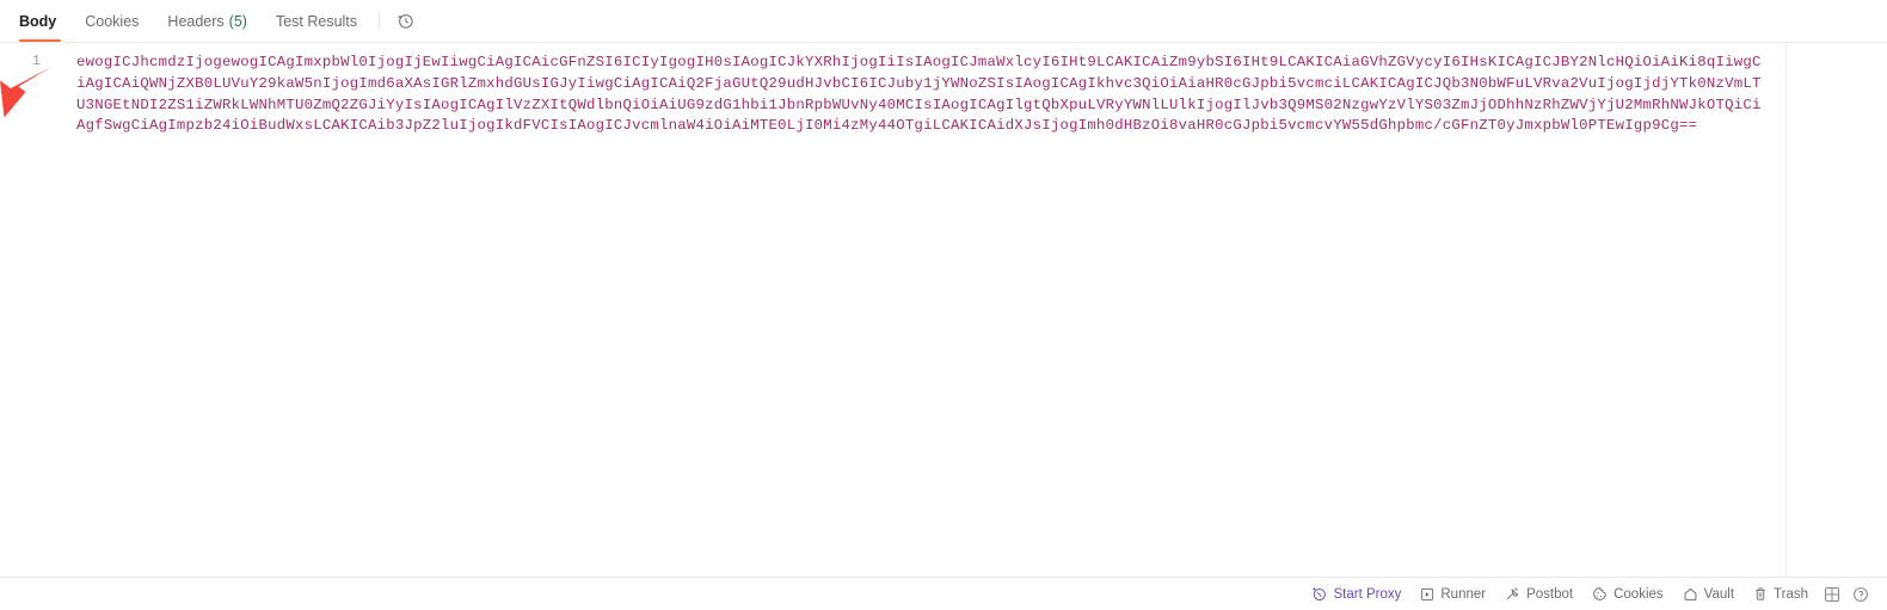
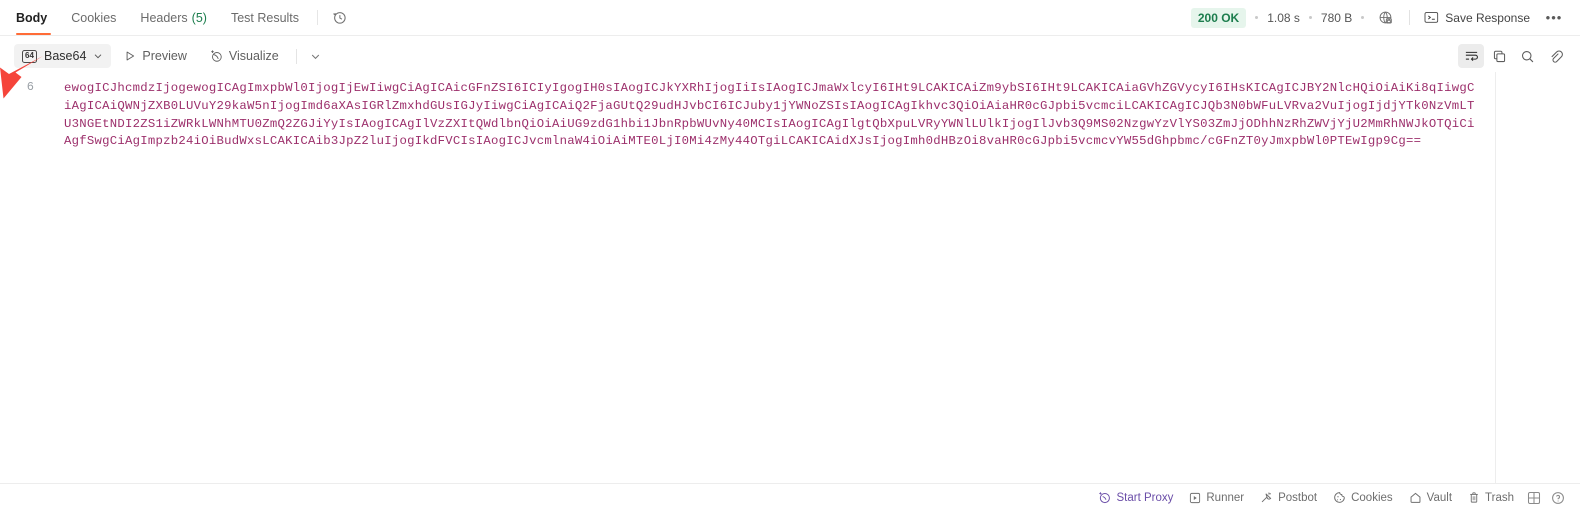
  Body
  Cookies
  Headers
  (5)
  Test Results
+ 200 OK
+ 1.08 s
+ 780 B
+ Save Response
+ •••
+ 64
+ Base64
+ Preview
+ Visualize
- 1
+ 6
  ewogICJhcmdzIjogewogICAgImxpbWl0IjogIjEwIiwgCiAgICAicGFnZSI6ICIyIgogIH0sIAogICJkYXRhIjogIiIsIAogICJmaWxlcyI6IHt9LCAKICAiZm9ybSI6IHt9LCAKICAiaGVhZGVycyI6IHsKICAgICJBY2NlcHQiOiAiKi8qIiwgCiAgICAiQWNjZXB0LUVuY29kaW5nIjogImd6aXAsIGRlZmxhdGUsIGJyIiwgCiAgICAiQ2FjaGUtQ29udHJvbCI6ICJuby1jYWNoZSIsIAogICAgIkhvc3QiOiAiaHR0cGJpbi5vcmciLCAKICAgICJQb3N0bWFuLVRva2VuIjogIjdjYTk0NzVmLTU3NGEtNDI2ZS1iZWRkLWNhMTU0ZmQ2ZGJiYyIsIAogICAgIlVzZXItQWdlbnQiOiAiUG9zdG1hbi1JbnRpbWUvNy40MCIsIAogICAgIlgtQbXpuLVRyYWNlLUlkIjogIlJvb3Q9MS02NzgwYzVlYS03ZmJjODhhNzRhZWVjYjU2MmRhNWJkOTQiCiAgfSwgCiAgImpzb24iOiBudWxsLCAKICAib3JpZ2luIjogIkdFVCIsIAogICJvcmlnaW4iOiAiMTE0LjI0Mi4zMy44OTgiLCAKICAidXJsIjogImh0dHBzOi8vaHR0cGJpbi5vcmcvYW55dGhpbmc/cGFnZT0yJmxpbWl0PTEwIgp9Cg==
  Start Proxy
  Runner
  Postbot
  Cookies
  Vault
  Trash
